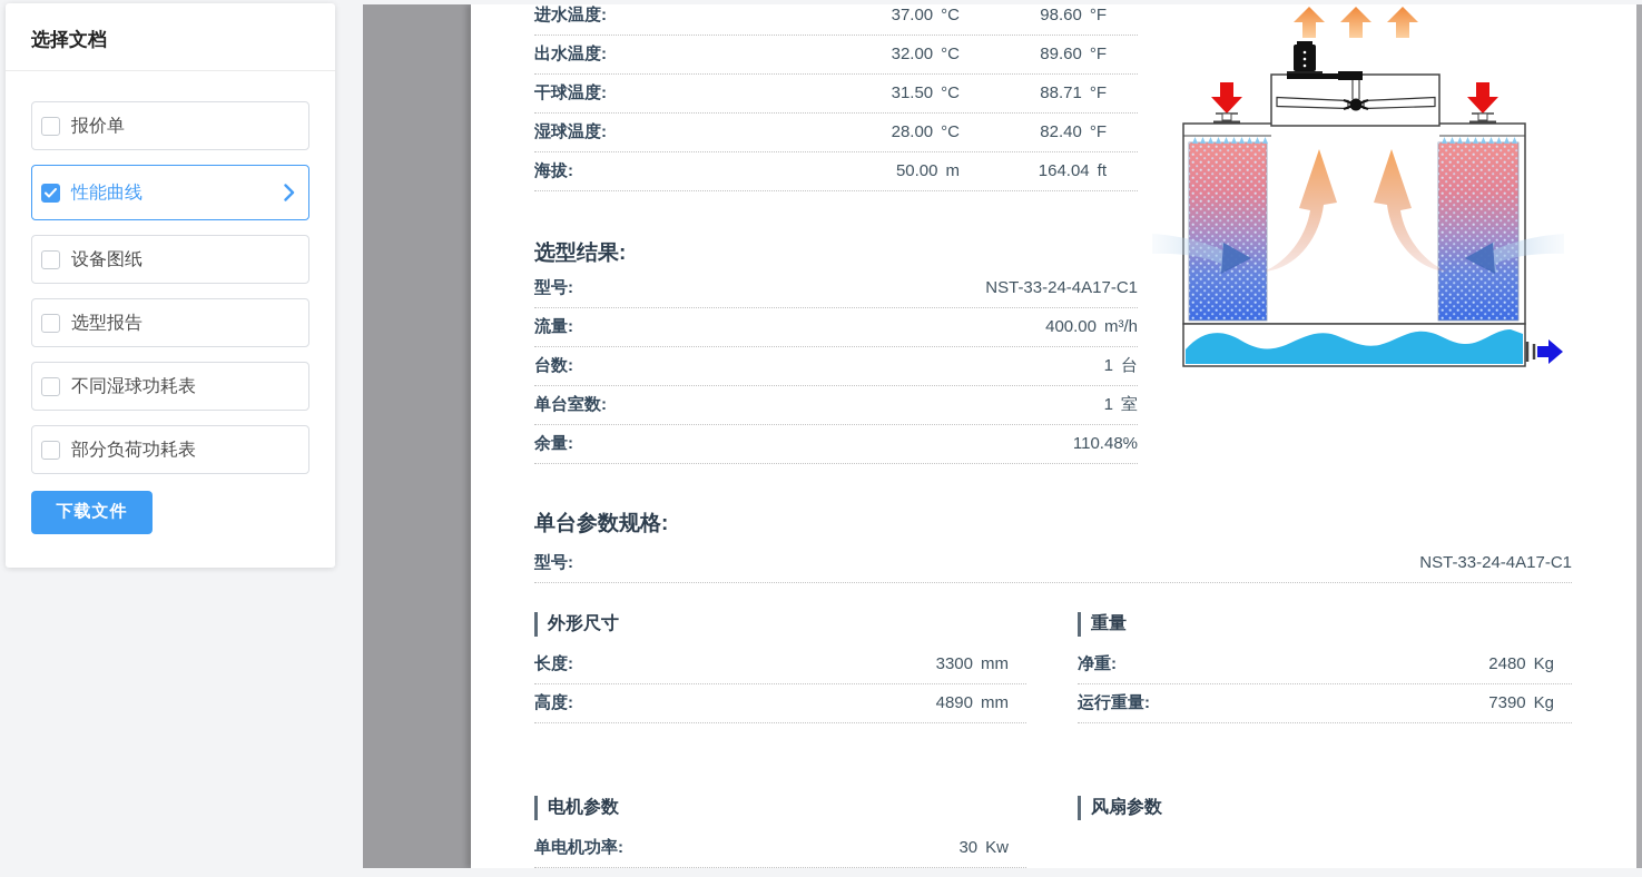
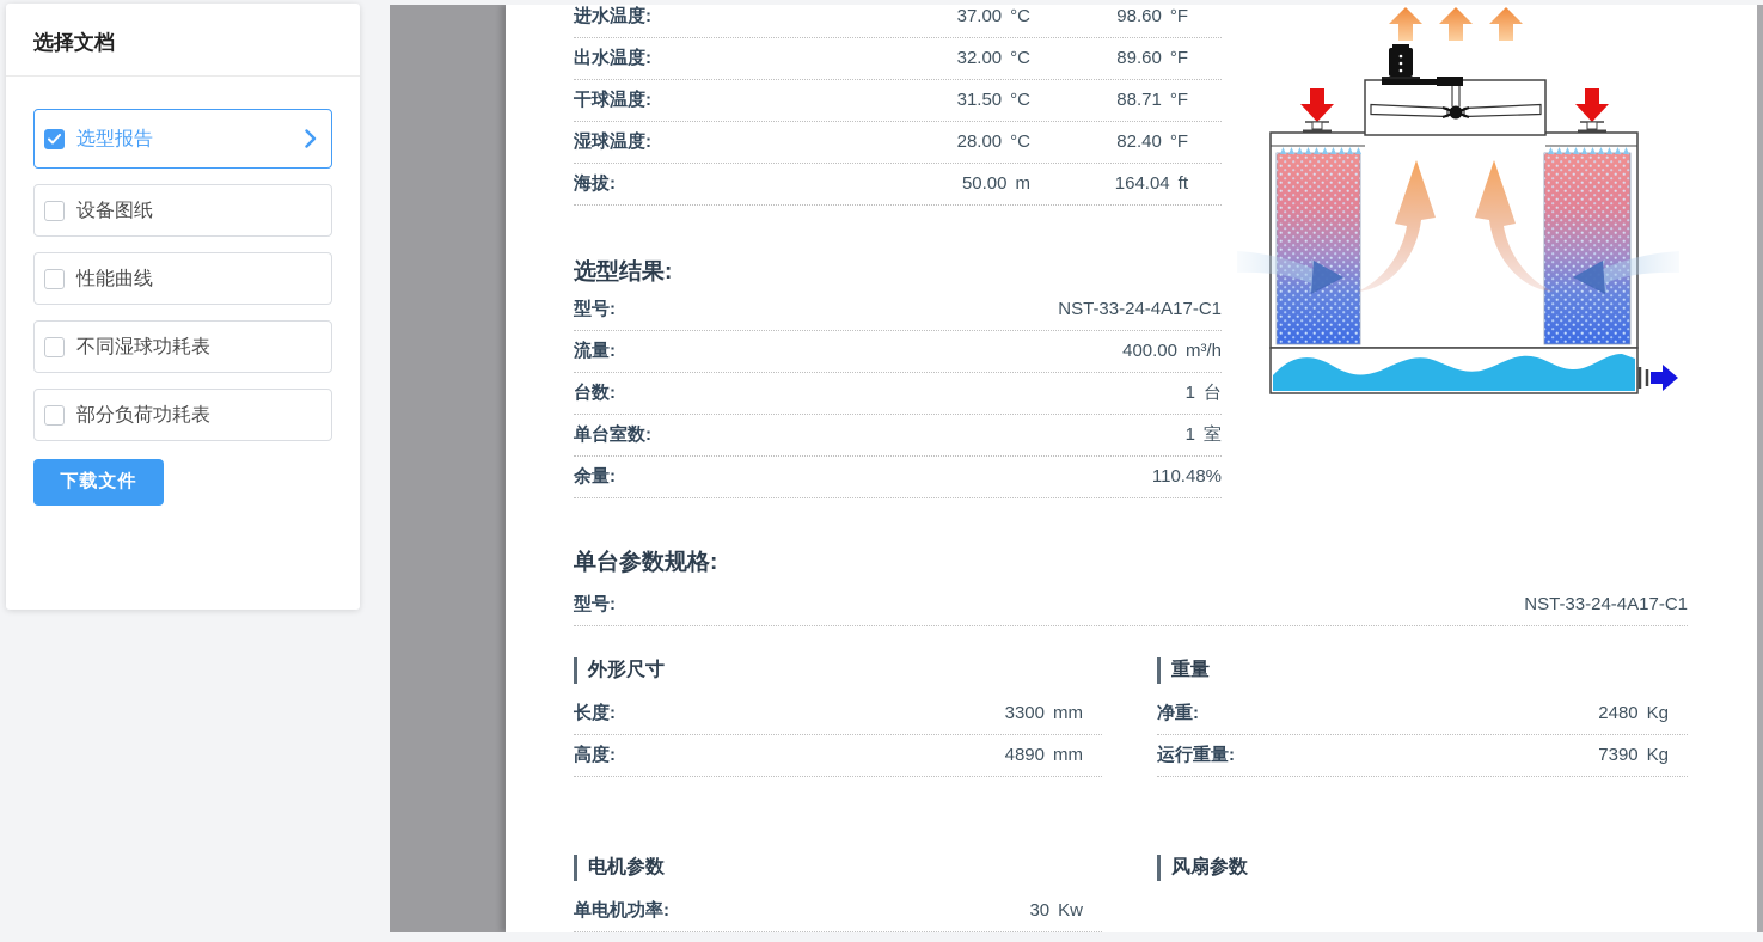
  选择文档
- 报价单
- 性能曲线
+ 选型报告
  设备图纸
- 选型报告
+ 性能曲线
  不同湿球功耗表
  部分负荷功耗表
  下载文件
  进水温度:
  37.00 °C
  98.60 °F
  出水温度:
  32.00 °C
  89.60 °F
  干球温度:
  31.50 °C
  88.71 °F
  湿球温度:
  28.00 °C
  82.40 °F
  海拔:
  50.00 m
  164.04 ft
  选型结果:
  型号:
  NST-33-24-4A17-C1
  流量:
  400.00 m³/h
  台数:
  1 台
  单台室数:
  1 室
  余量:
  110.48%
  单台参数规格:
  型号:
  NST-33-24-4A17-C1
  外形尺寸
  长度:
  3300 mm
  高度:
  4890 mm
  重量
  净重:
  2480 Kg
  运行重量:
  7390 Kg
  电机参数
  单电机功率:
  30 Kw
  风扇参数
